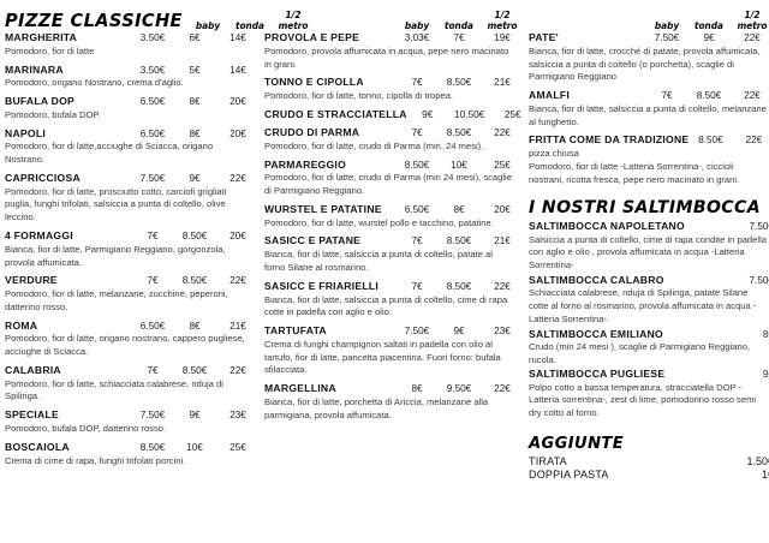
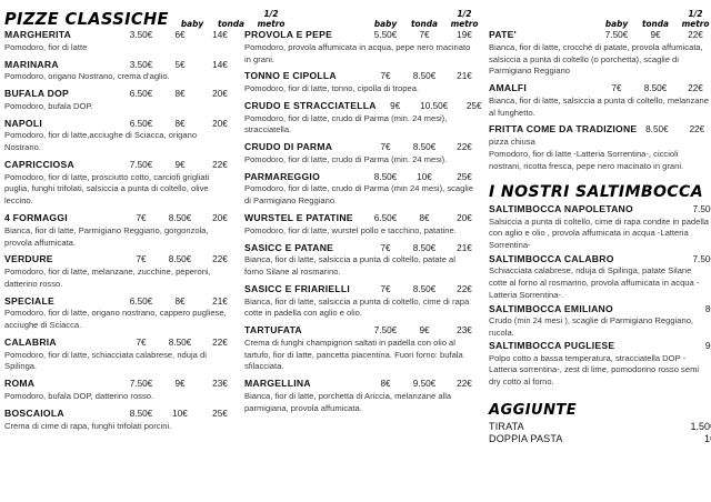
  PIZZE CLASSICHE
  baby
  tonda
  1/2
  metro
  MARGHERITA
  3.50€
  6€
  14€
  Pomodoro, fior di latte
  MARINARA
  3.50€
  5€
  14€
  Pomodoro, origano Nostrano, crema d'aglio.
  BUFALA DOP
  6.50€
  8€
  20€
  Pomodoro, bufala DOP.
  NAPOLI
  6.50€
  8€
  20€
  Pomodoro, fior di latte,acciughe di Sciacca, origano Nostrano.
  CAPRICCIOSA
  7.50€
  9€
  22€
  Pomodoro, fior di latte, prosciutto cotto, carciofi grigliati puglia, funghi trifolati, salsiccia a punta di coltello, olive leccino.
  4 FORMAGGI
  7€
  8.50€
  20€
  Bianca, fior di latte, Parmigiano Reggiano, gorgonzola, provola affumicata.
  VERDURE
  7€
  8.50€
  22€
  Pomodoro, fior di latte, melanzane, zucchine, peperoni, datterino rosso.
- ROMA
+ SPECIALE
  6.50€
  8€
  21€
  Pomodoro, fior di latte, origano nostrano, cappero pugliese, acciughe di Sciacca.
  CALABRIA
  7€
  8.50€
  22€
  Pomodoro, fior di latte, schiacciata calabrese, nduja di Spilinga.
- SPECIALE
+ ROMA
  7.50€
  9€
  23€
  Pomodoro, bufala DOP, datterino rosso.
  BOSCAIOLA
  8.50€
  10€
  25€
  Crema di cime di rapa, funghi trifolati porcini.
  baby
  tonda
  1/2
  metro
  PROVOLA E PEPE
- 3.03€
+ 5.50€
  7€
  19€
  Pomodoro, provola affumicata in acqua, pepe nero macinato in grani.
  TONNO E CIPOLLA
  7€
  8.50€
  21€
  Pomodoro, fior di latte, tonno, cipolla di tropea.
  CRUDO E STRACCIATELLA
  9€
  10.50€
  25€
+ Pomodoro, fior di latte, crudo di Parma (min. 24 mesi), stracciatella.
  CRUDO DI PARMA
  7€
  8.50€
  22€
  Pomodoro, fior di latte, crudo di Parma (min. 24 mesi).
  PARMAREGGIO
  8.50€
  10€
  25€
  Pomodoro, fior di latte, crudo di Parma (min 24 mesi), scaglie di Parmigiano Reggiano.
  WURSTEL E PATATINE
  6.50€
  8€
  20€
  Pomodoro, fior di latte, wurstel pollo e tacchino, patatine.
  SASICC E PATANE
  7€
  8.50€
  21€
  Bianca, fior di latte, salsiccia a punta di coltello, patate al forno Silane al rosmarino.
  SASICC E FRIARIELLI
  7€
  8.50€
  22€
  Bianca, fior di latte, salsiccia a punta di coltello, cime di rapa cotte in padella con aglio e olio.
  TARTUFATA
  7.50€
  9€
  23€
  Crema di funghi champignon saltati in padella con olio al tartufo, fior di latte, pancetta piacentina. Fuori forno: bufala sfilacciata.
  MARGELLINA
  8€
  9.50€
  22€
  Bianca, fior di latte, porchetta di Ariccia, melanzane alla parmigiana, provola affumicata.
  baby
  tonda
  1/2
  metro
  PATE'
  7.50€
  9€
  22€
  Bianca, fior di latte, crocché di patate, provola affumicata, salsiccia a punta di coltello (o porchetta), scaglie di Parmigiano Reggiano
  AMALFI
  7€
  8.50€
  22€
  Bianca, fior di latte, salsiccia a punta di coltello, melanzane al funghetto.
  FRITTA COME DA TRADIZIONE
  8.50€
  22€
  pizza chiusa
  Pomodoro, fior di latte -Latteria Sorrentina-, ciccioli nostrani, ricotta fresca, pepe nero macinato in grani.
  I NOSTRI SALTIMBOCCA
  SALTIMBOCCA NAPOLETANO
  7.50
  Salsiccia a punta di coltello, cime di rapa condite in padella con aglio e olio , provola affumicata in acqua -Latteria Sorrentina-
  SALTIMBOCCA CALABRO
  7.50
  Schiacciata calabrese, nduja di Spilinga, patate Silane cotte al forno al rosmarino, provola affumicata in acqua -Latteria Sorrentina-.
  SALTIMBOCCA EMILIANO
  Crudo (min 24 mesi ), scaglie di Parmigiano Reggiano, rucola.
  SALTIMBOCCA PUGLIESE
  Polpo cotto a bassa temperatura, stracciatella DOP -Latteria sorrentina-, zest di lime, pomodorino rosso semi dry cotto al forno.
  AGGIUNTE
  TIRATA
  1.50
  DOPPIA PASTA
